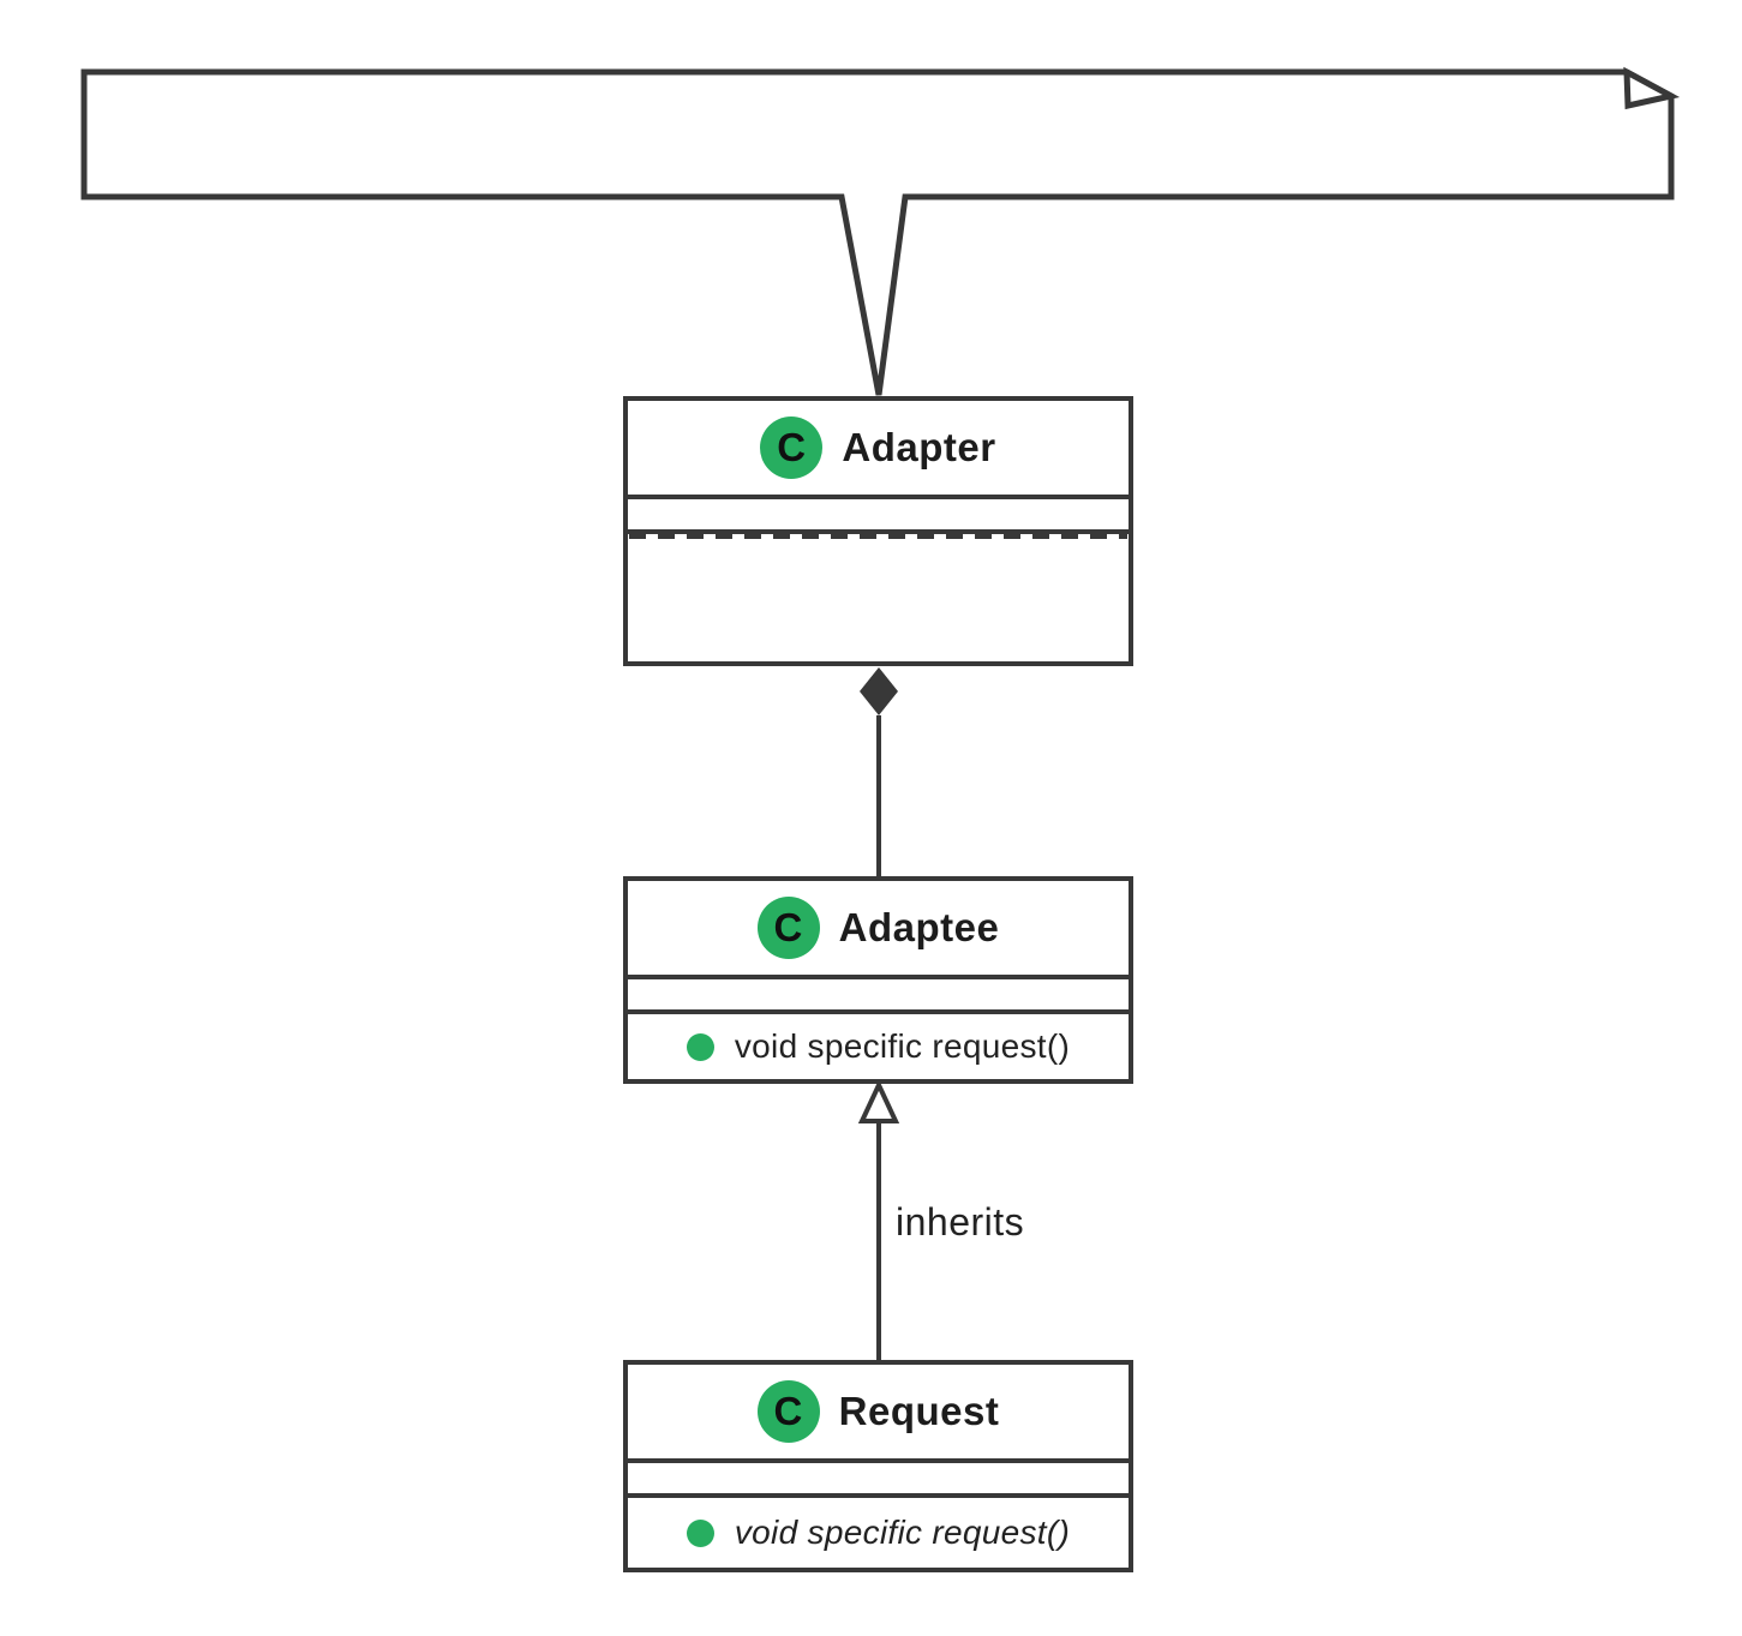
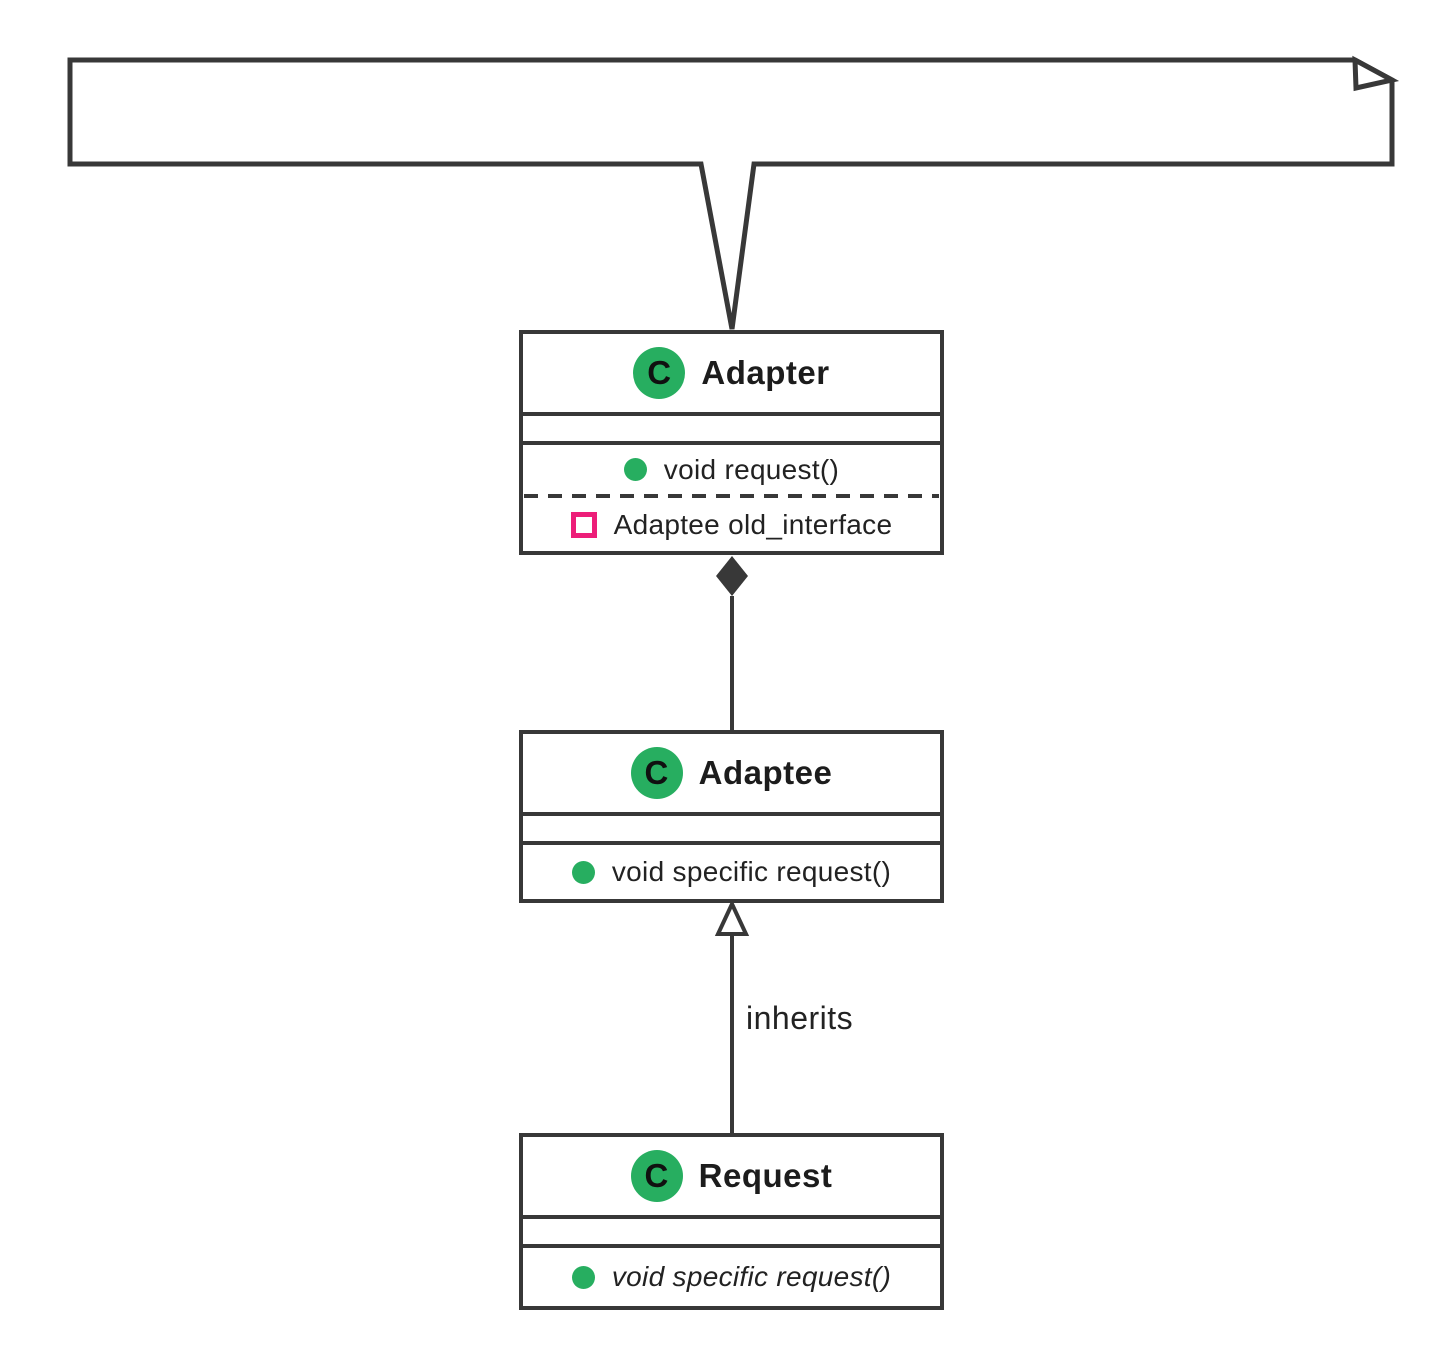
  C
  Adapter
+ void request()
+ Adaptee old_interface
  C
  Adaptee
  void specific request()
  inherits
  C
  Request
  void specific request()
